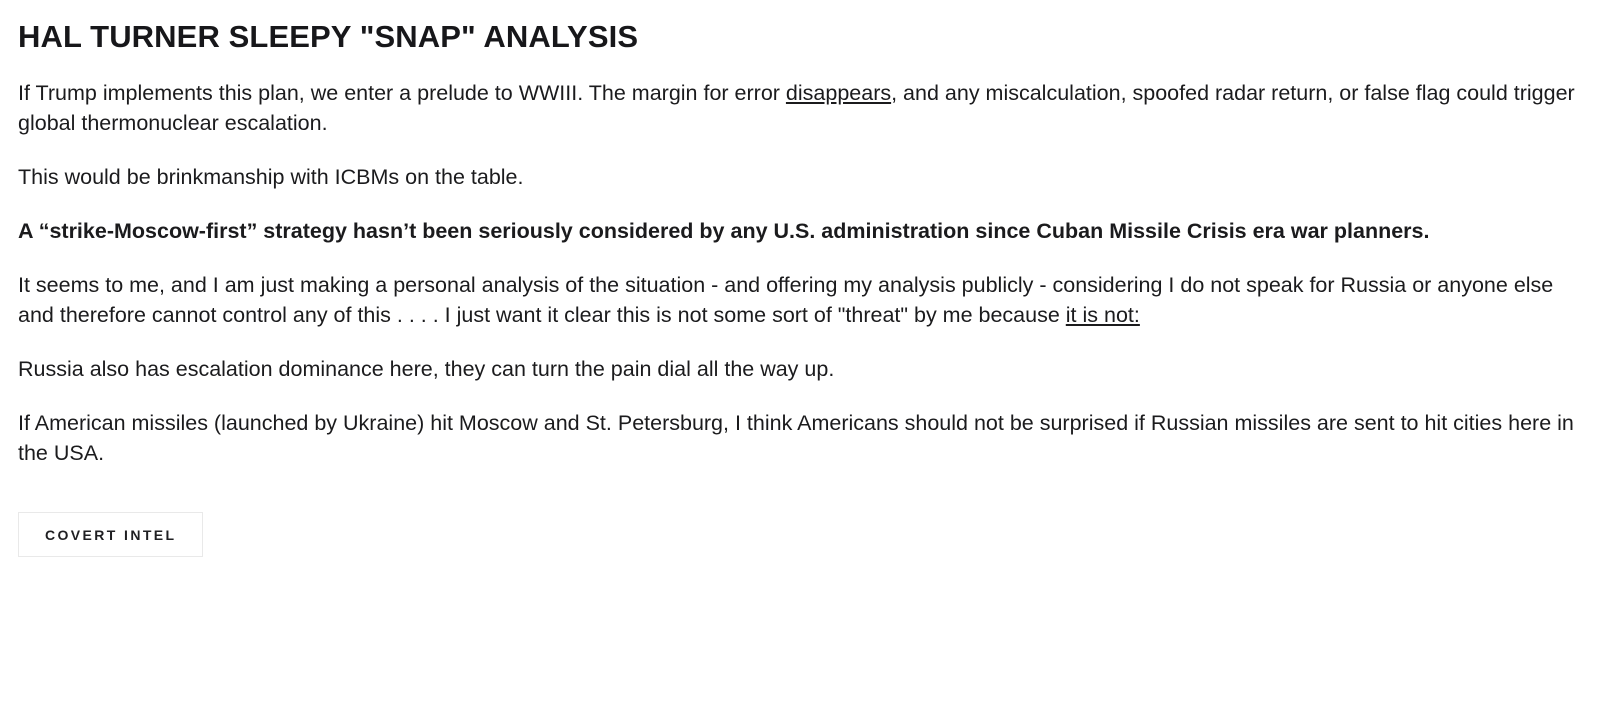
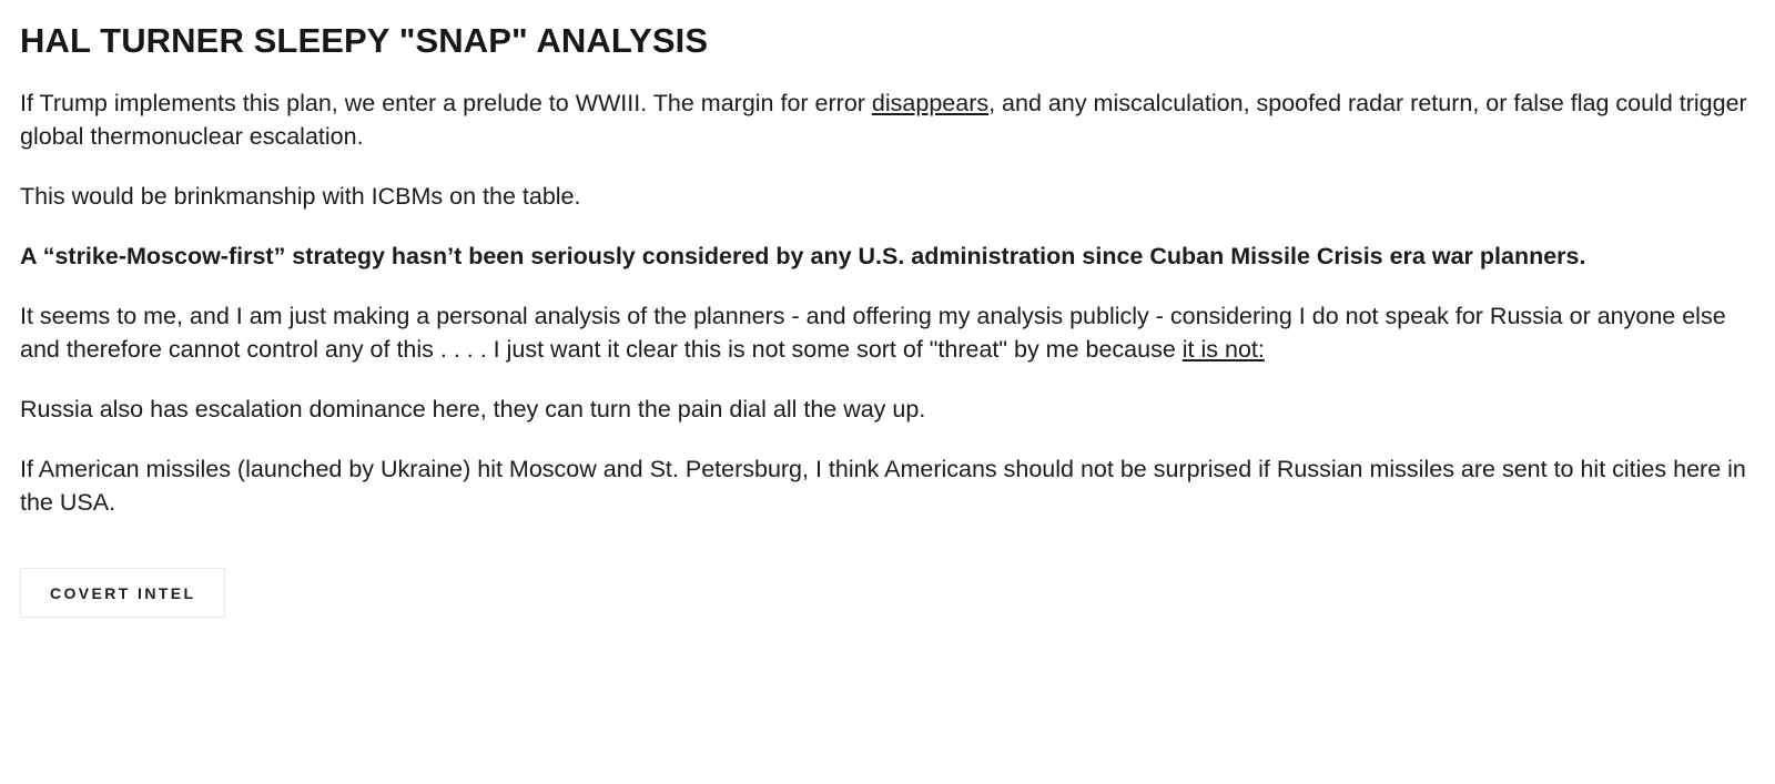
  HAL TURNER SLEEPY "SNAP" ANALYSIS
  If Trump implements this plan, we enter a prelude to WWIII. The margin for error disappears, and any miscalculation, spoofed radar return, or false flag could trigger global thermonuclear escalation.
  This would be brinkmanship with ICBMs on the table.
  A “strike-Moscow-first” strategy hasn’t been seriously considered by any U.S. administration since Cuban Missile Crisis era war planners.
- It seems to me, and I am just making a personal analysis of the situation - and offering my analysis publicly - considering I do not speak for Russia or anyone else and therefore cannot control any of this . . . . I just want it clear this is not some sort of "threat" by me because it is not:
+ It seems to me, and I am just making a personal analysis of the planners - and offering my analysis publicly - considering I do not speak for Russia or anyone else and therefore cannot control any of this . . . . I just want it clear this is not some sort of "threat" by me because it is not:
  Russia also has escalation dominance here, they can turn the pain dial all the way up.
  If American missiles (launched by Ukraine) hit Moscow and St. Petersburg, I think Americans should not be surprised if Russian missiles are sent to hit cities here in the USA.
  COVERT INTEL
